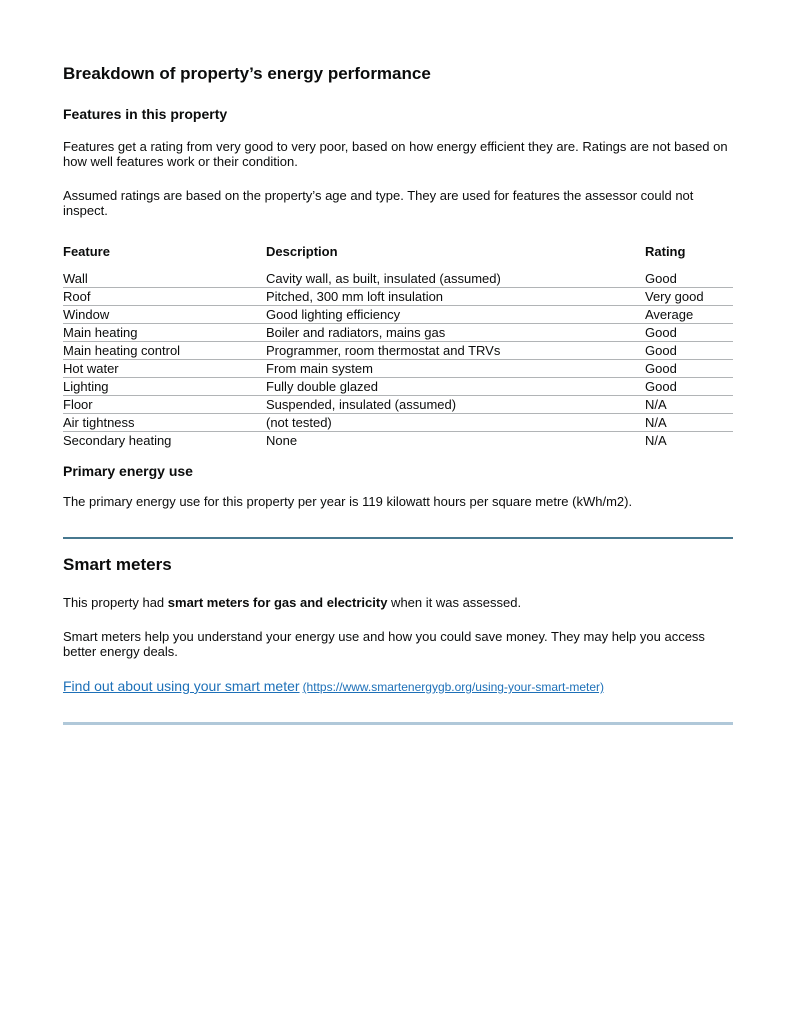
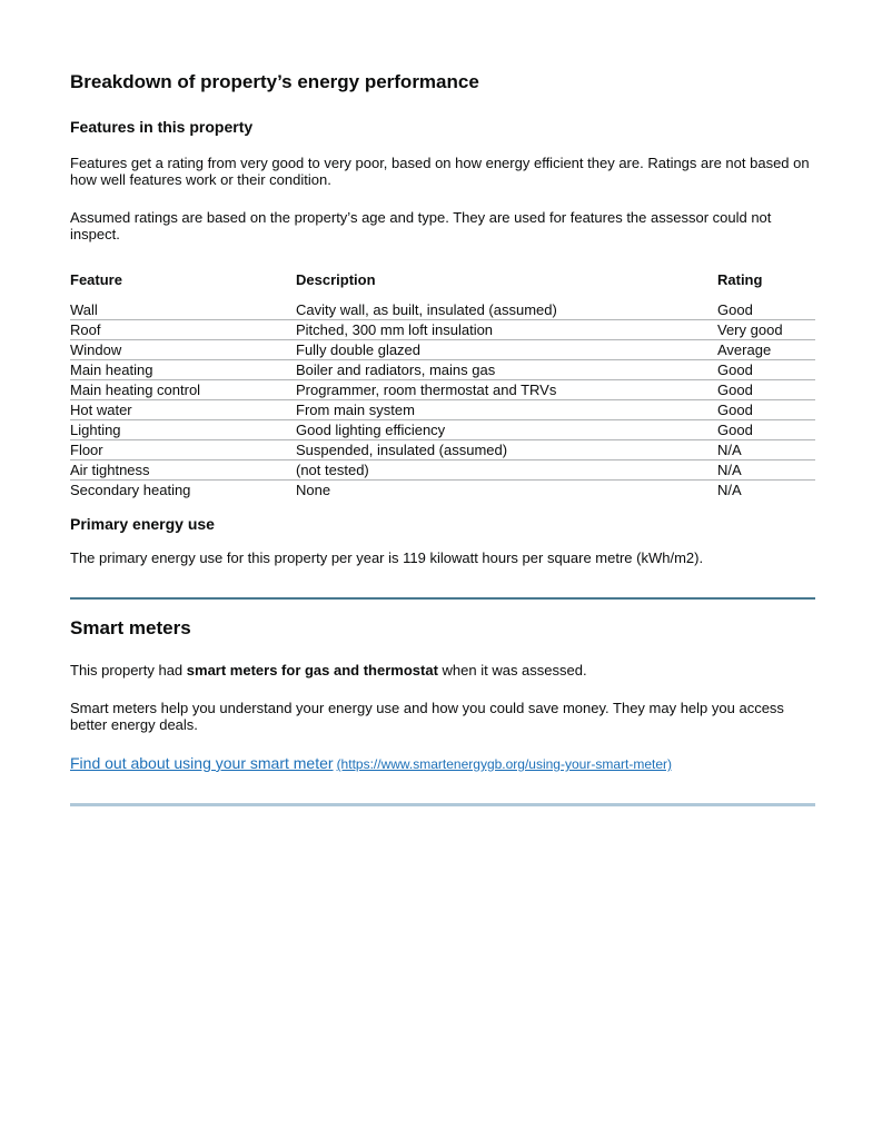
  Breakdown of property’s energy performance
  Features in this property
  Features get a rating from very good to very poor, based on how energy efficient they are. Ratings are not based on how well features work or their condition.
  Assumed ratings are based on the property’s age and type. They are used for features the assessor could not inspect.
  Feature	Description	Rating
  Wall	Cavity wall, as built, insulated (assumed)	Good
  Roof	Pitched, 300 mm loft insulation	Very good
- Window	Good lighting efficiency	Average
+ Window	Fully double glazed	Average
  Main heating	Boiler and radiators, mains gas	Good
  Main heating control	Programmer, room thermostat and TRVs	Good
  Hot water	From main system	Good
- Lighting	Fully double glazed	Good
+ Lighting	Good lighting efficiency	Good
  Floor	Suspended, insulated (assumed)	N/A
  Air tightness	(not tested)	N/A
  Secondary heating	None	N/A
  Primary energy use
  The primary energy use for this property per year is 119 kilowatt hours per square metre (kWh/m2).
  Smart meters
- This property had smart meters for gas and electricity when it was assessed.
+ This property had smart meters for gas and thermostat when it was assessed.
  Smart meters help you understand your energy use and how you could save money. They may help you access better energy deals.
  Find out about using your smart meter (https://www.smartenergygb.org/using-your-smart-meter)
